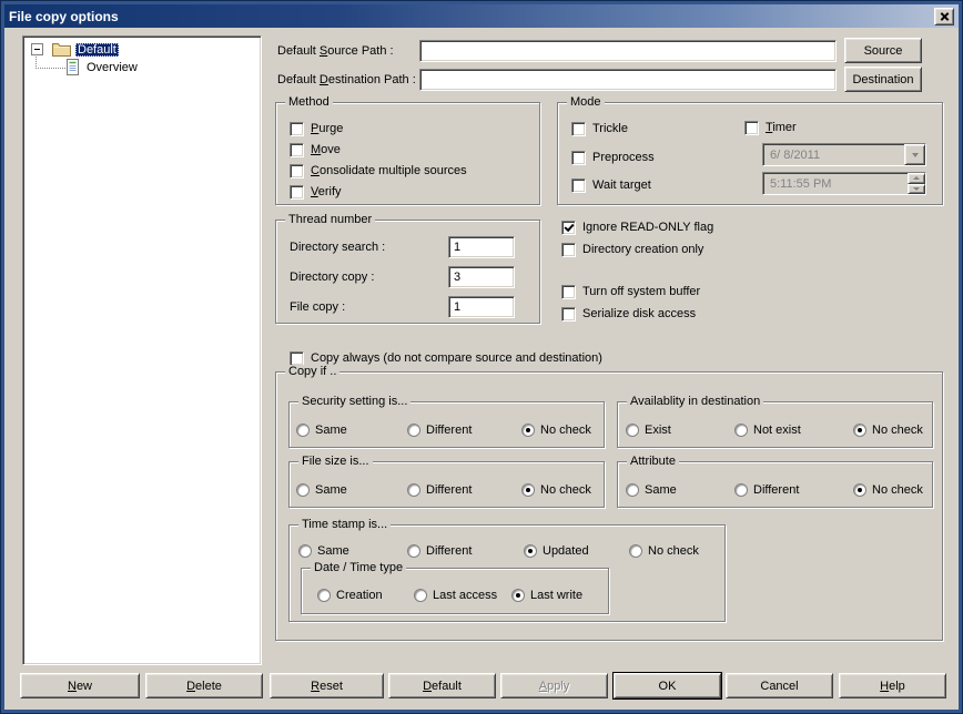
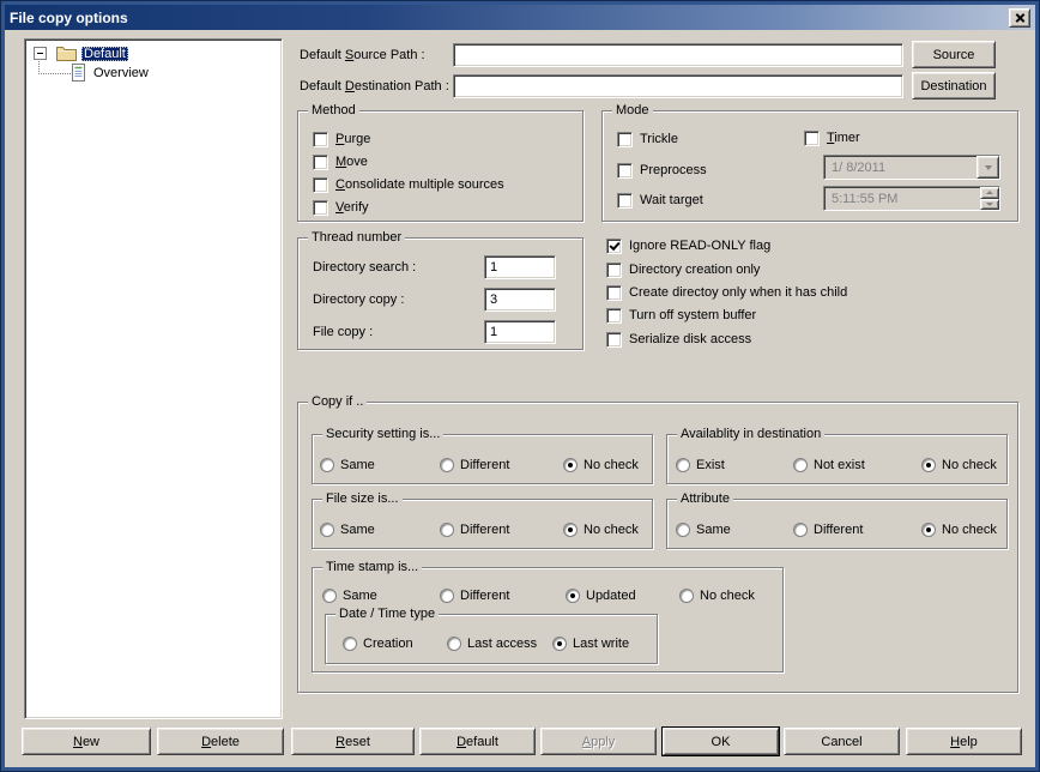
  File copy options
  Default
  Overview
  Default Source Path :
  Source
  Default Destination Path :
  Destination
  Method
  Purge
  Move
  Consolidate multiple sources
  Verify
  Mode
  Trickle
  Preprocess
  Wait target
  Timer
- 6/ 8/2011
+ 1/ 8/2011
  5:11:55 PM
  Thread number
  Directory search :
  1
  Directory copy :
  3
  File copy :
  1
  Ignore READ-ONLY flag
  Directory creation only
+ Create directoy only when it has child
  Turn off system buffer
  Serialize disk access
- Copy always (do not compare source and destination)
  Copy if ..
  Security setting is...
  Same
  Different
  No check
  Availablity in destination
  Exist
  Not exist
  No check
  File size is...
  Same
  Different
  No check
  Attribute
  Same
  Different
  No check
  Time stamp is...
  Same
  Different
  Updated
  No check
  Date / Time type
  Creation
  Last access
  Last write
  N
  ew
  D
  elete
  R
  eset
  D
  efault
  A
  pply
  OK
  Cancel
  H
  elp
